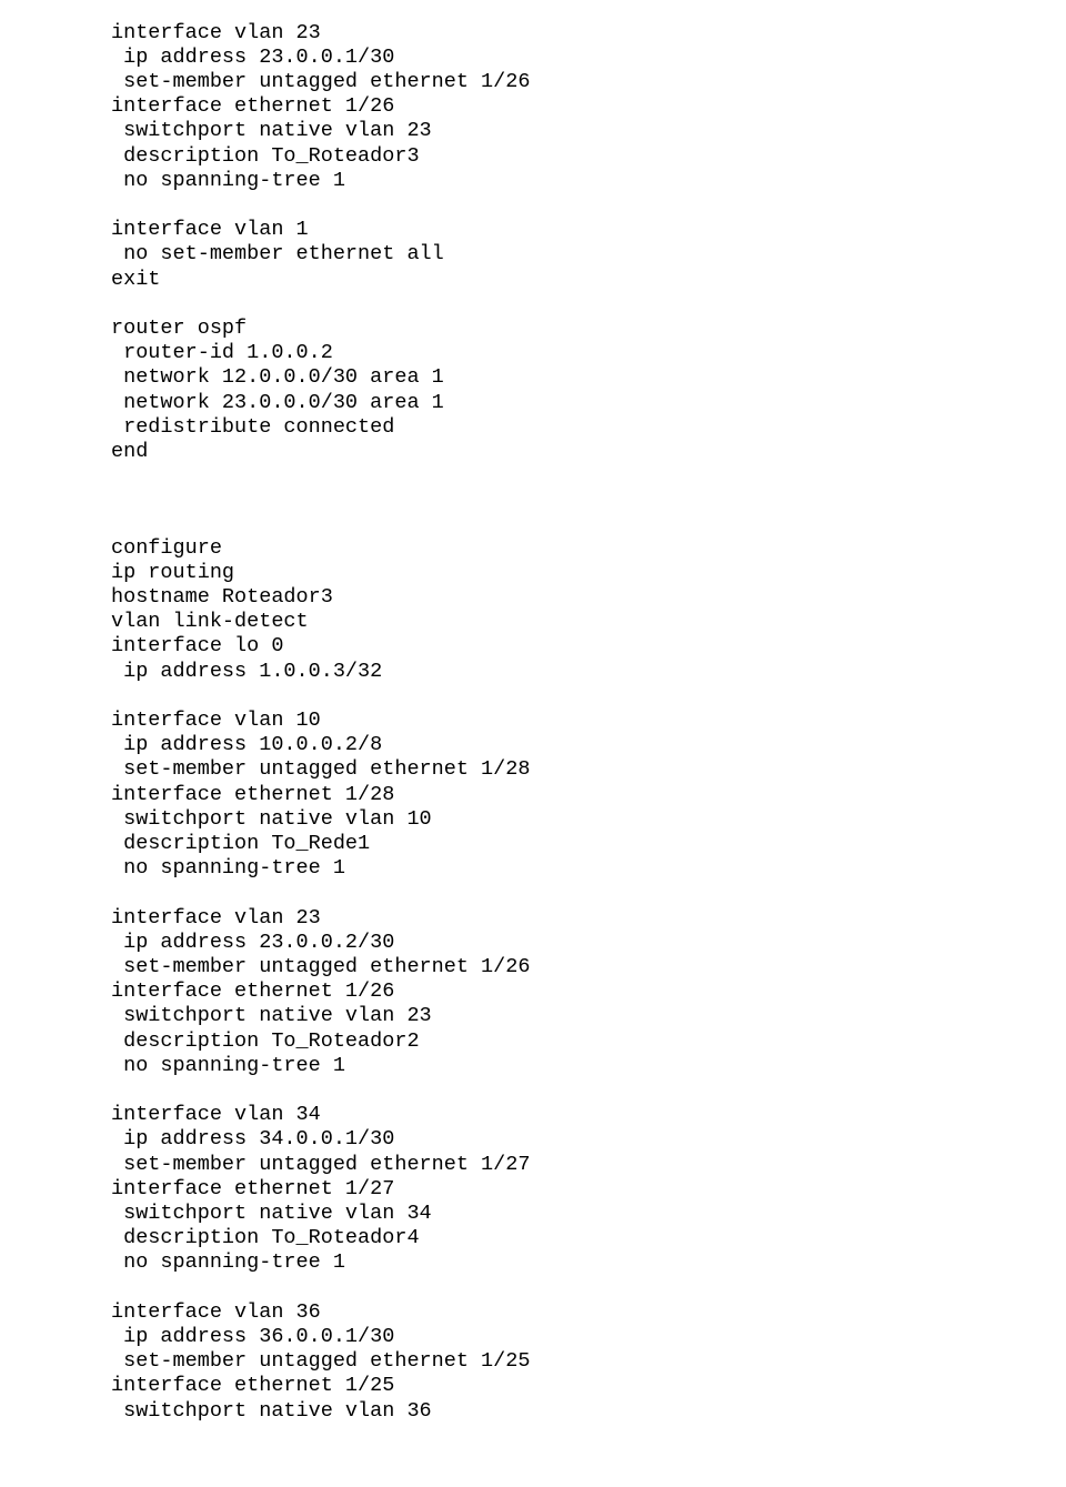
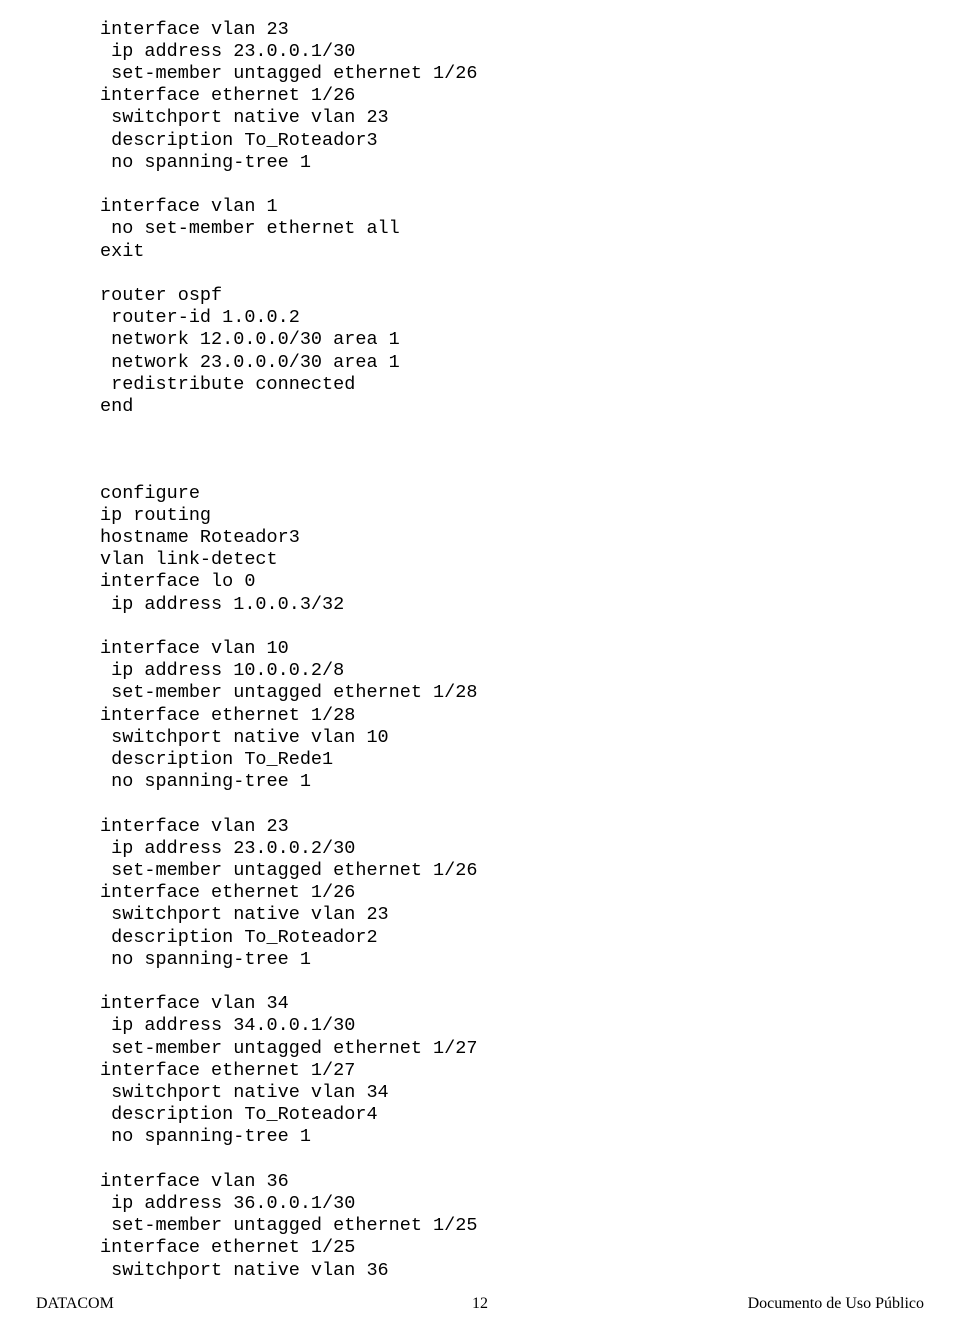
  interface vlan 23
  ip address 23.0.0.1/30
  set-member untagged ethernet 1/26
  interface ethernet 1/26
  switchport native vlan 23
  description To_Roteador3
  no spanning-tree 1
  interface vlan 1
  no set-member ethernet all
  exit
  router ospf
  router-id 1.0.0.2
  network 12.0.0.0/30 area 1
  network 23.0.0.0/30 area 1
  redistribute connected
  end
  configure
  ip routing
  hostname Roteador3
  vlan link-detect
  interface lo 0
  ip address 1.0.0.3/32
  interface vlan 10
  ip address 10.0.0.2/8
  set-member untagged ethernet 1/28
  interface ethernet 1/28
  switchport native vlan 10
  description To_Rede1
  no spanning-tree 1
  interface vlan 23
  ip address 23.0.0.2/30
  set-member untagged ethernet 1/26
  interface ethernet 1/26
  switchport native vlan 23
  description To_Roteador2
  no spanning-tree 1
  interface vlan 34
  ip address 34.0.0.1/30
  set-member untagged ethernet 1/27
  interface ethernet 1/27
  switchport native vlan 34
  description To_Roteador4
  no spanning-tree 1
  interface vlan 36
  ip address 36.0.0.1/30
  set-member untagged ethernet 1/25
  interface ethernet 1/25
  switchport native vlan 36
+ DATACOM
+ 12
+ Documento de Uso Público
